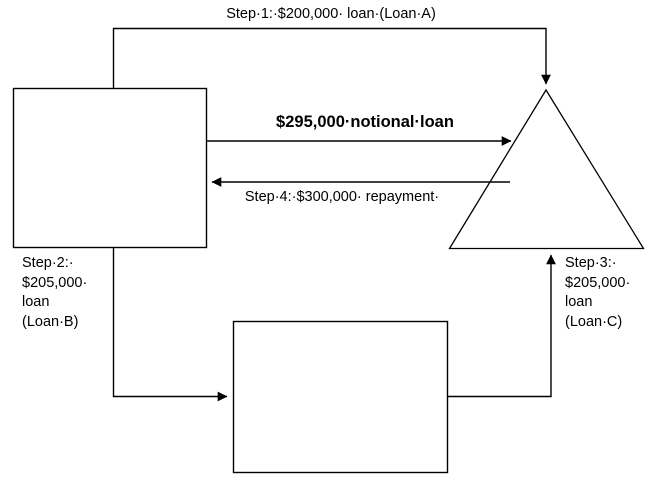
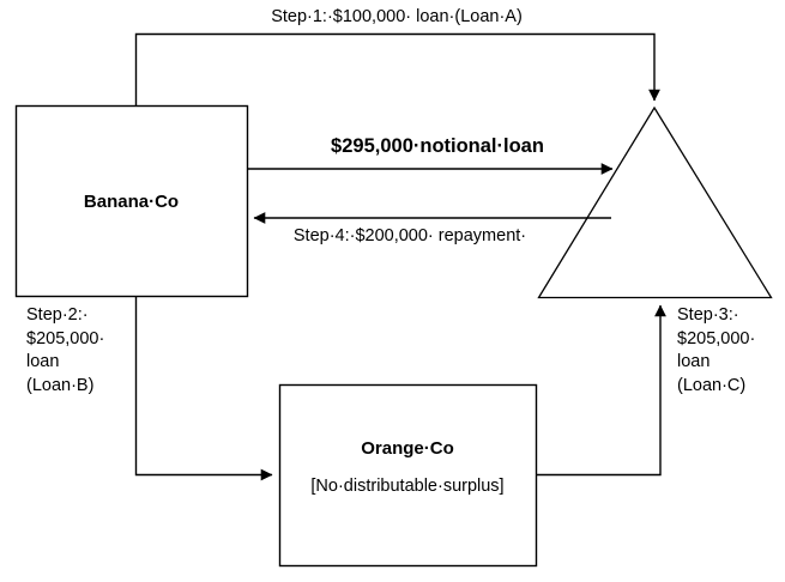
+ Banana·Co
+ Orange·Co
+ [No·distributable·surplus]
- Step·1:·$200,000· loan·(Loan·A)
+ Step·1:·$100,000· loan·(Loan·A)
  $295,000·notional·loan
- Step·4:·$300,000· repayment·
+ Step·4:·$200,000· repayment·
  Step·2:·
  $205,000·
  loan
  (Loan·B)
  Step·3:·
  $205,000·
  loan
  (Loan·C)
